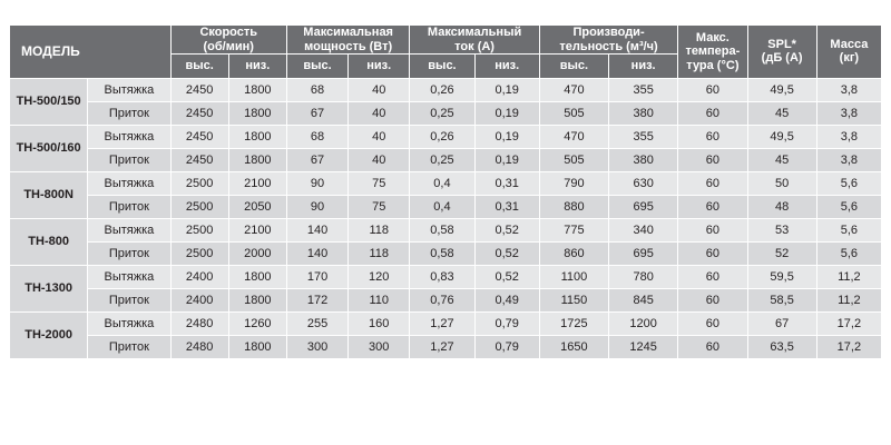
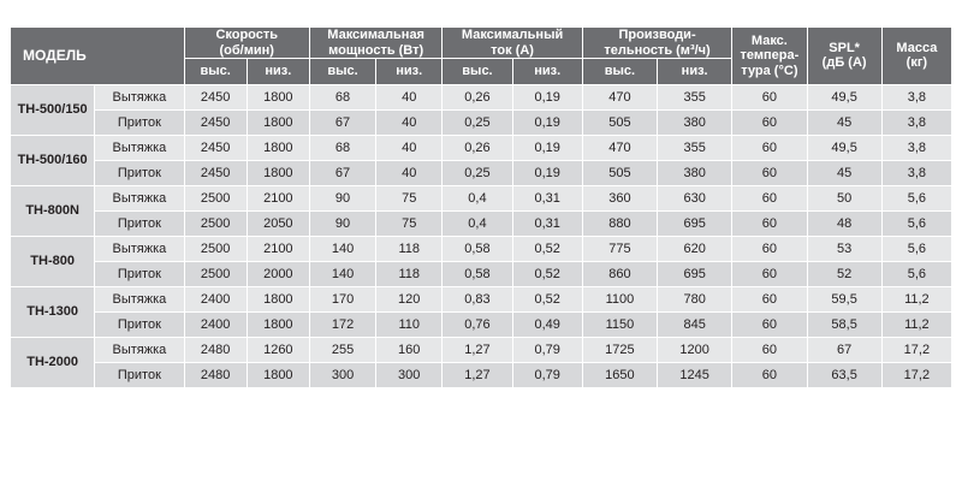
  МОДЕЛЬ	Скорость (об/мин)	Максимальная мощность (Вт)	Максимальный ток (А)	Производи- тельность (м³/ч)	Макс. темпера- тура (°С)	SPL* (дБ (А)	Масса (кг)
  выс.	низ.	выс.	низ.	выс.	низ.	выс.	низ.
  TH-500/150	Вытяжка	2450	1800	68	40	0,26	0,19	470	355	60	49,5	3,8
  Приток	2450	1800	67	40	0,25	0,19	505	380	60	45	3,8
  TH-500/160	Вытяжка	2450	1800	68	40	0,26	0,19	470	355	60	49,5	3,8
  Приток	2450	1800	67	40	0,25	0,19	505	380	60	45	3,8
- TH-800N	Вытяжка	2500	2100	90	75	0,4	0,31	790	630	60	50	5,6
+ TH-800N	Вытяжка	2500	2100	90	75	0,4	0,31	360	630	60	50	5,6
  Приток	2500	2050	90	75	0,4	0,31	880	695	60	48	5,6
- TH-800	Вытяжка	2500	2100	140	118	0,58	0,52	775	340	60	53	5,6
+ TH-800	Вытяжка	2500	2100	140	118	0,58	0,52	775	620	60	53	5,6
  Приток	2500	2000	140	118	0,58	0,52	860	695	60	52	5,6
  TH-1300	Вытяжка	2400	1800	170	120	0,83	0,52	1100	780	60	59,5	11,2
  Приток	2400	1800	172	110	0,76	0,49	1150	845	60	58,5	11,2
  TH-2000	Вытяжка	2480	1260	255	160	1,27	0,79	1725	1200	60	67	17,2
  Приток	2480	1800	300	300	1,27	0,79	1650	1245	60	63,5	17,2
